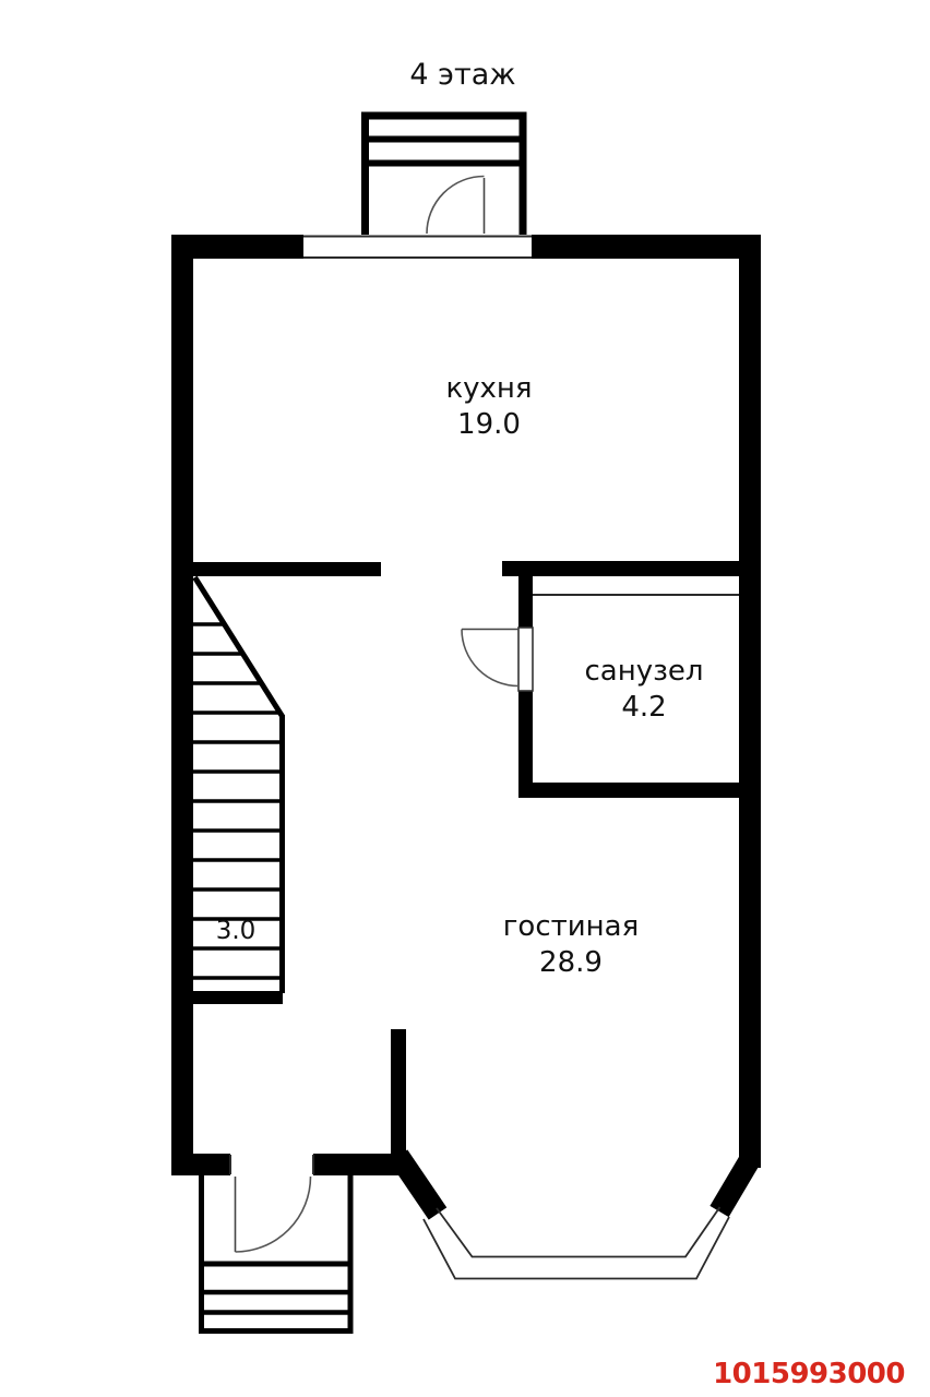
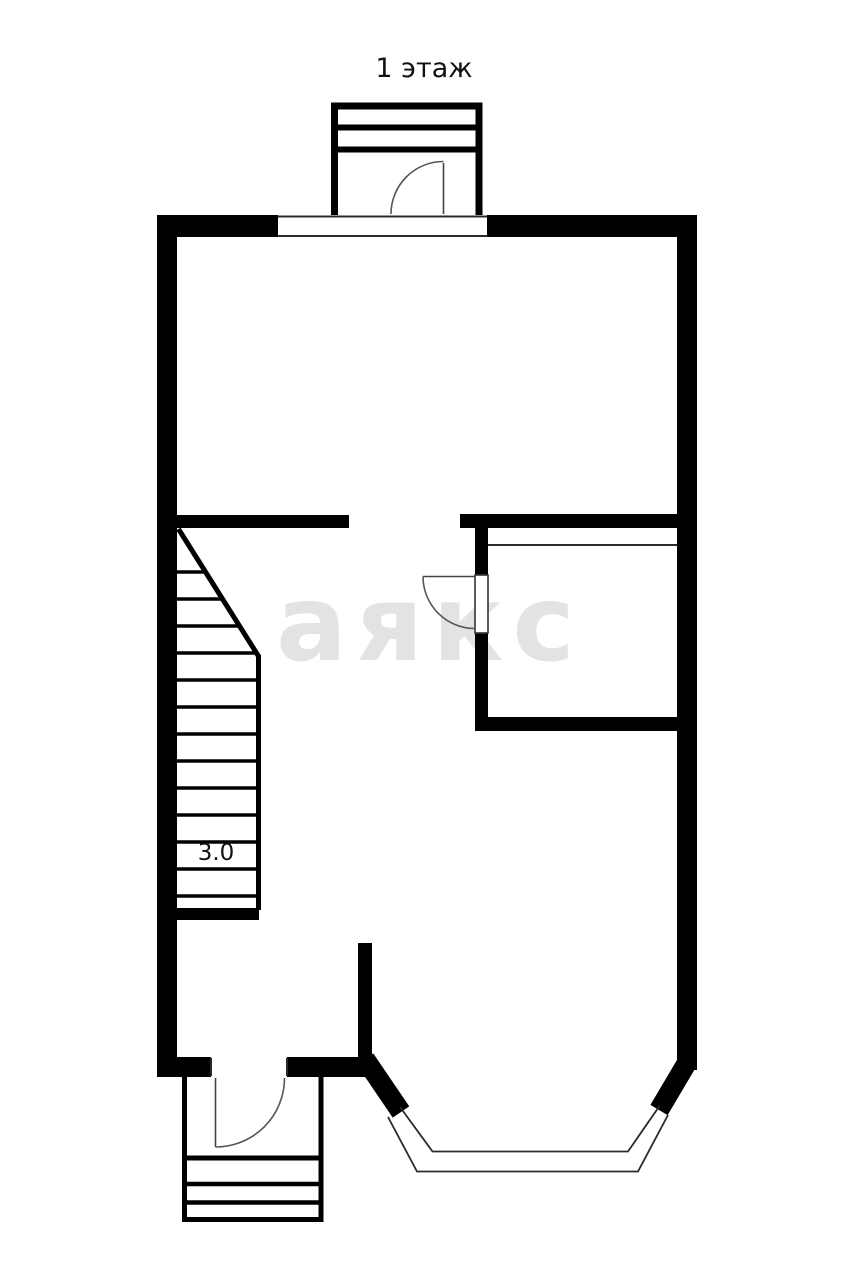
+ аякс
- 4 этаж
+ 1 этаж
- кухня
- 19.0
- санузел
- 4.2
- гостиная
- 28.9
  3.0
- 1015993000
